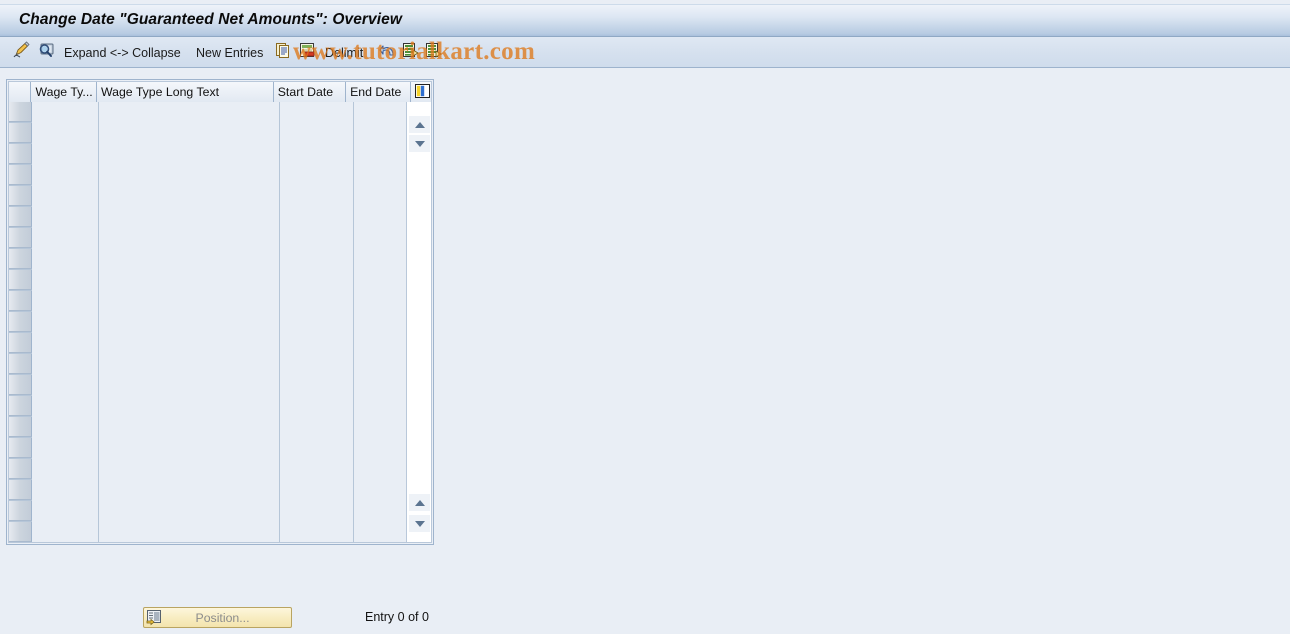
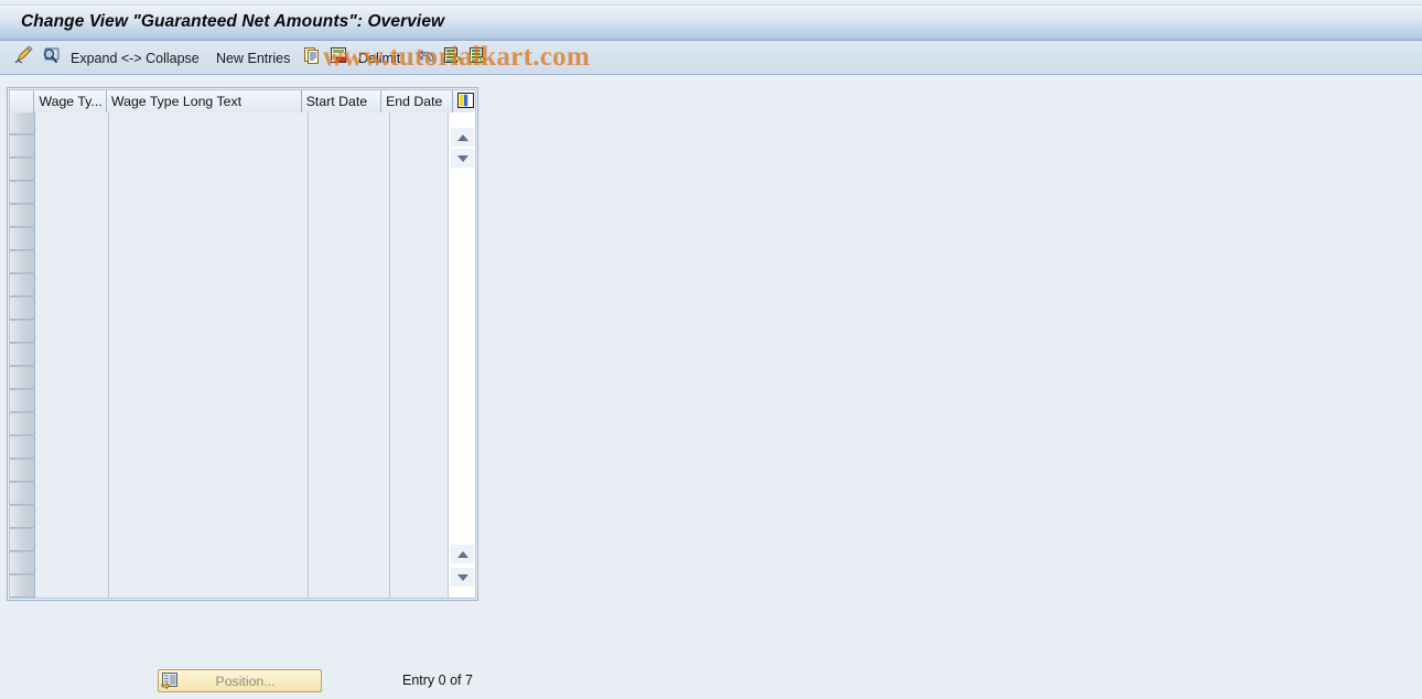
- Change Date "Guaranteed Net Amounts": Overview
+ Change View "Guaranteed Net Amounts": Overview
  Expand <-> Collapse
  New Entries
  Delimit
  www.tutorialkart.com
  Wage Ty...
  Wage Type Long Text
  Start Date
  End Date
  Position...
- Entry 0 of 0
+ Entry 0 of 7
